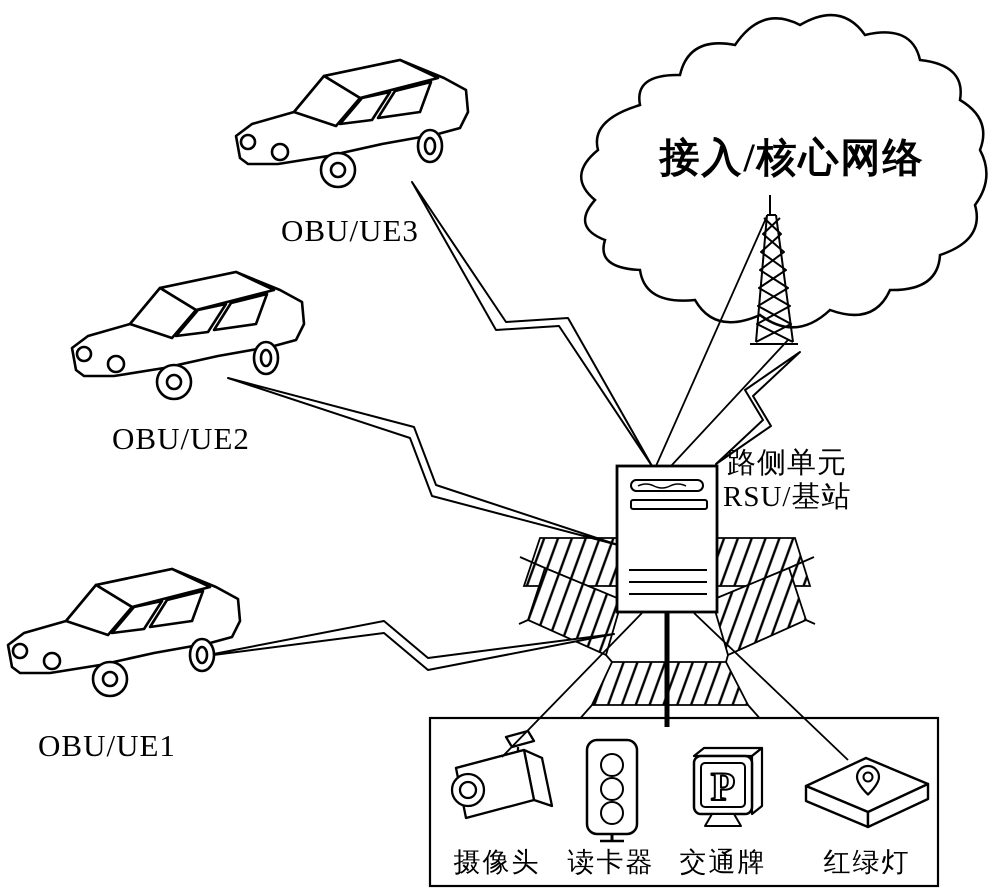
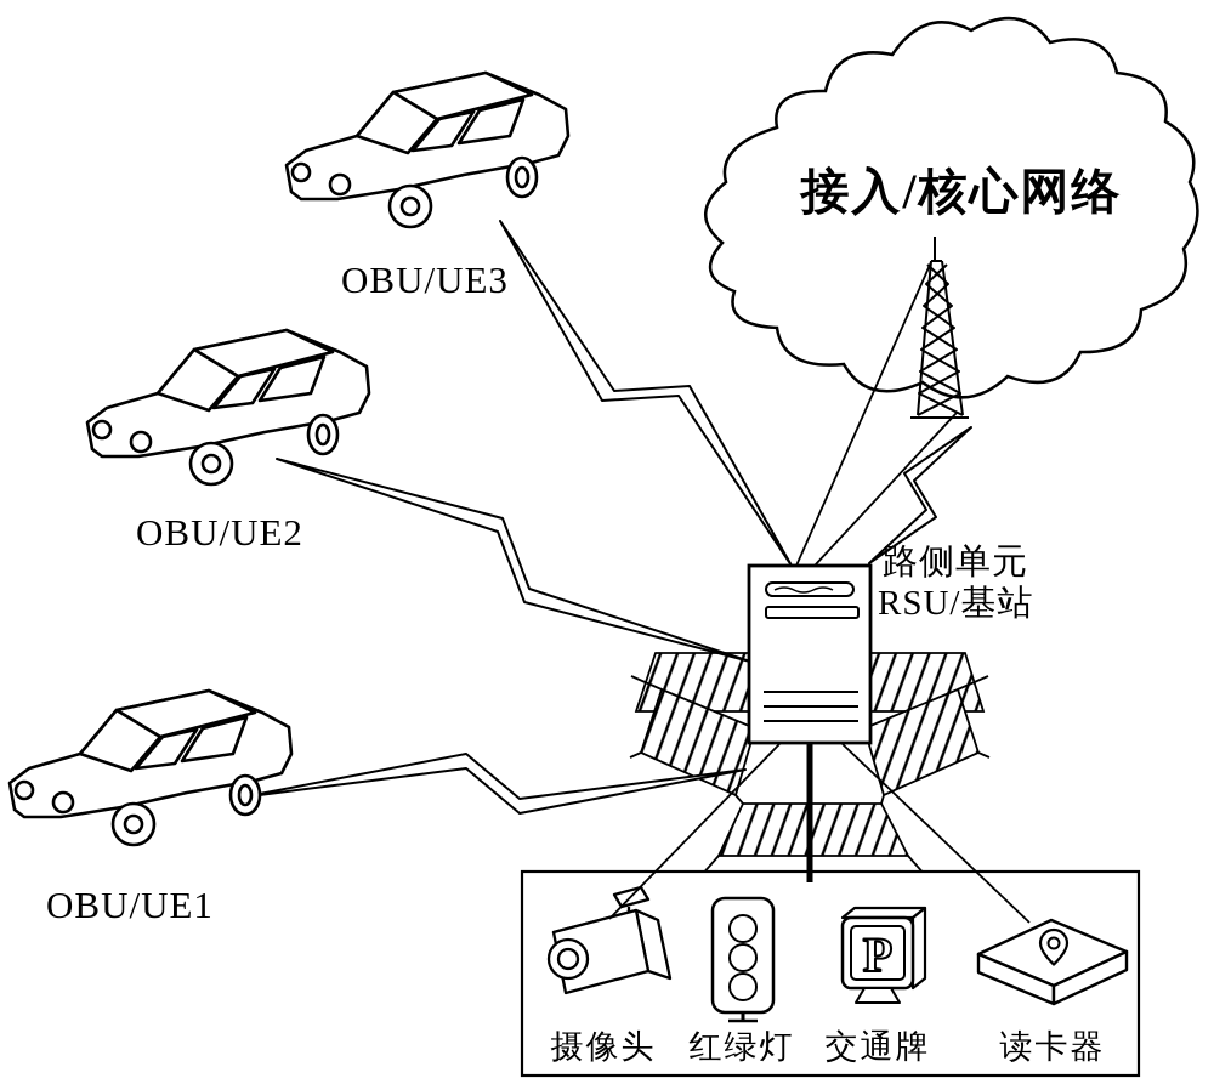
  接入/核心网络
  摄像头
- 读卡器
+ 红绿灯
  P
  交通牌
- 红绿灯
+ 读卡器
  路侧单元
  RSU/基站
  OBU/UE3
  OBU/UE2
  OBU/UE1
